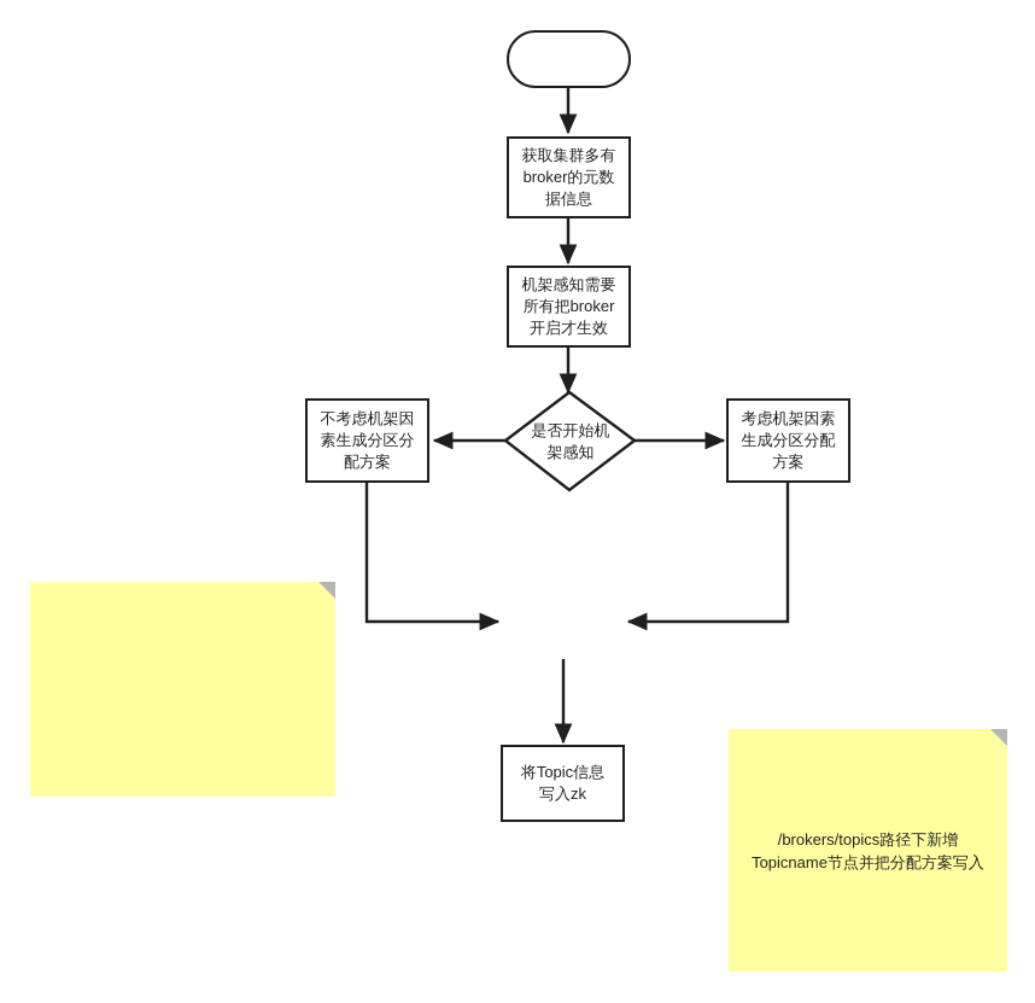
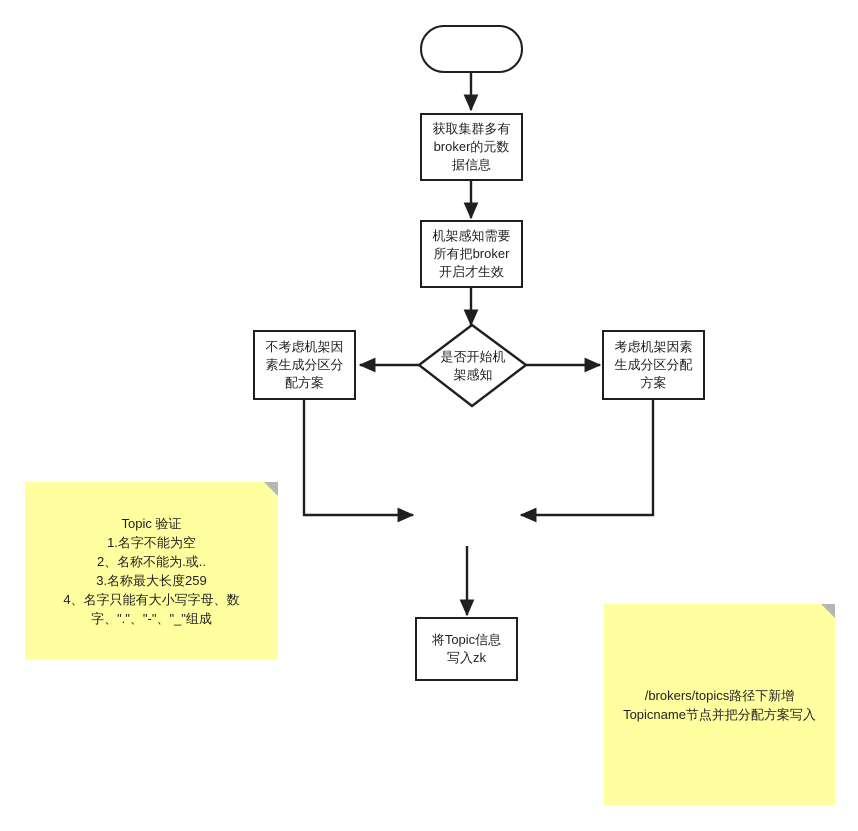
  获取集群多有
  broker的元数
  据信息
  机架感知需要
  所有把broker
  开启才生效
  是否开始机
  架感知
  不考虑机架因
  素生成分区分
  配方案
  考虑机架因素
  生成分区分配
  方案
  将Topic信息
  写入zk
+ Topic 验证
+ 1.名字不能为空
+ 2、名称不能为.或..
+ 3.名称最大长度259
+ 4、名字只能有大小写字母、数
+ 字、"."、"-"、"_"组成
  /brokers/topics路径下新增
  Topicname节点并把分配方案写入
